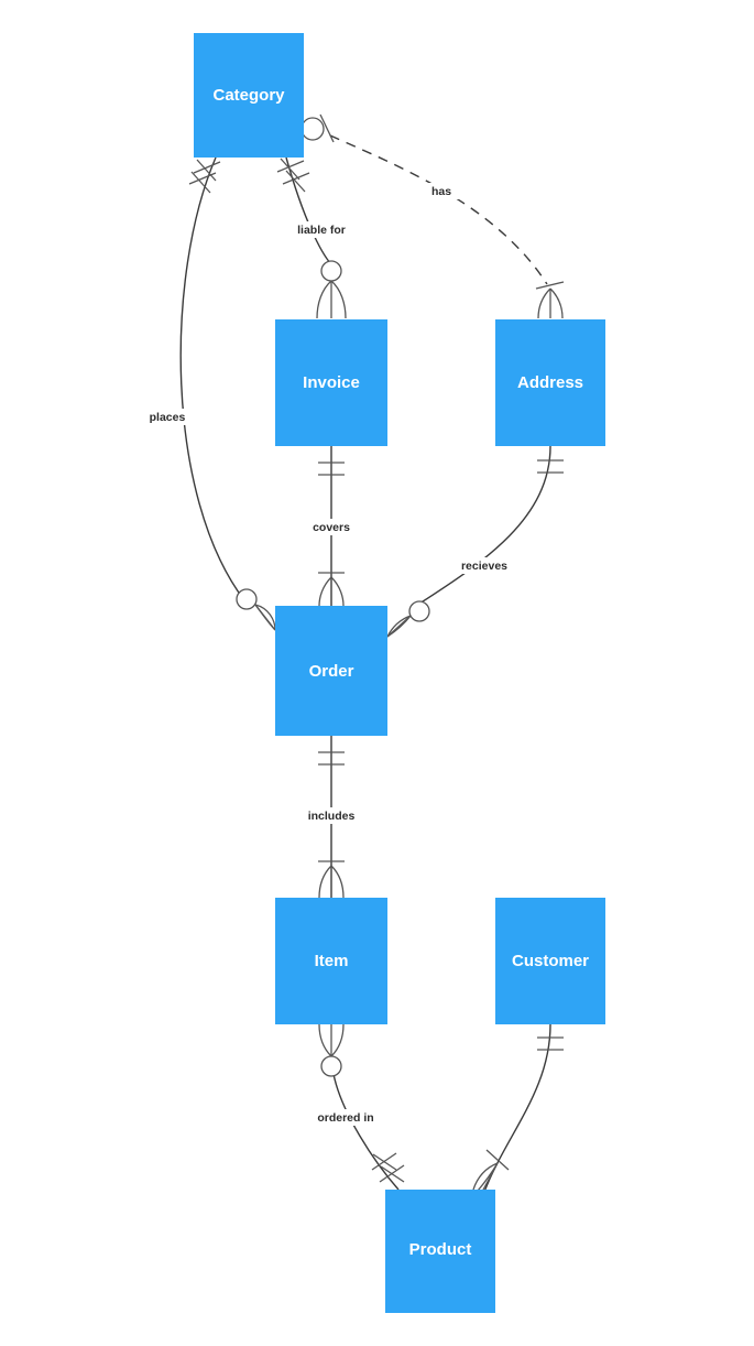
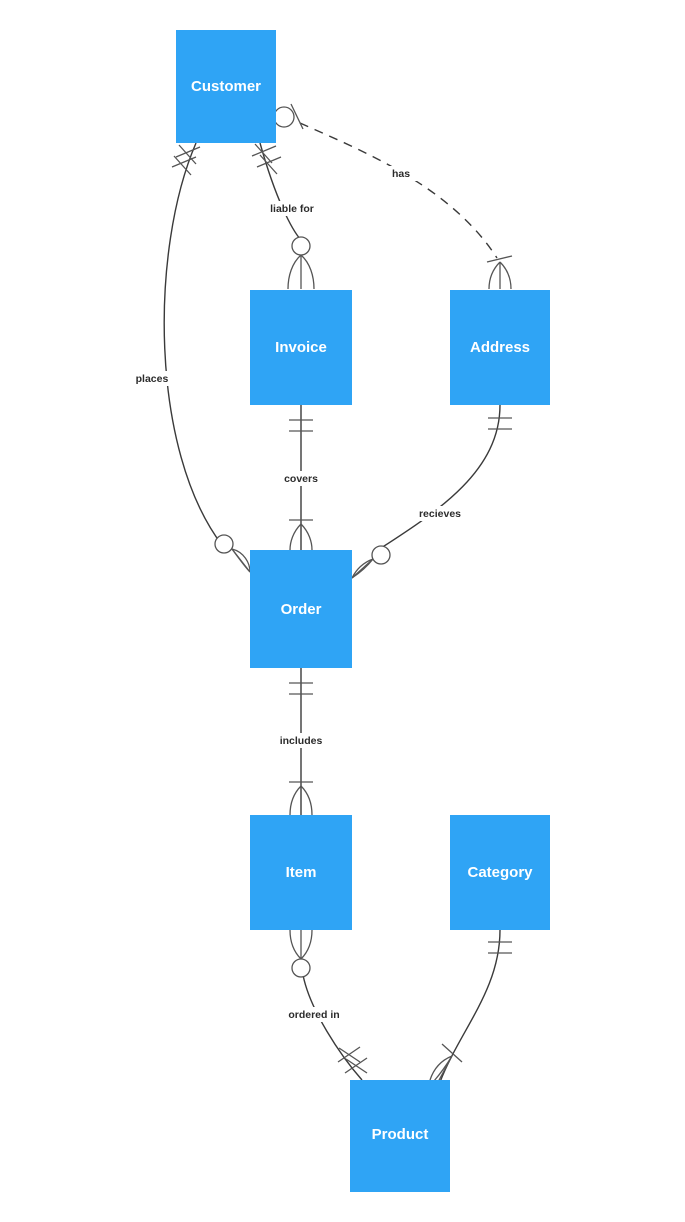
  places
  liable for
  has
  covers
  recieves
  includes
  ordered in
- Category
+ Customer
  Invoice
  Address
  Order
  Item
- Customer
+ Category
  Product
